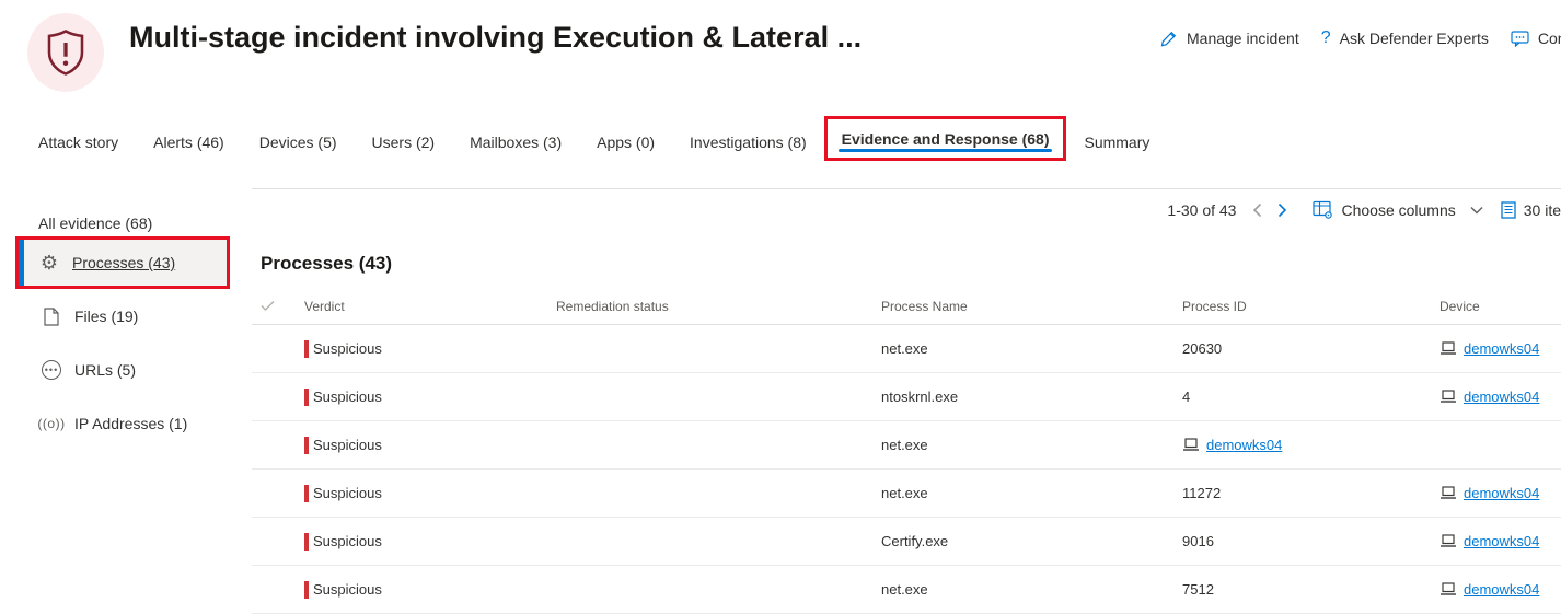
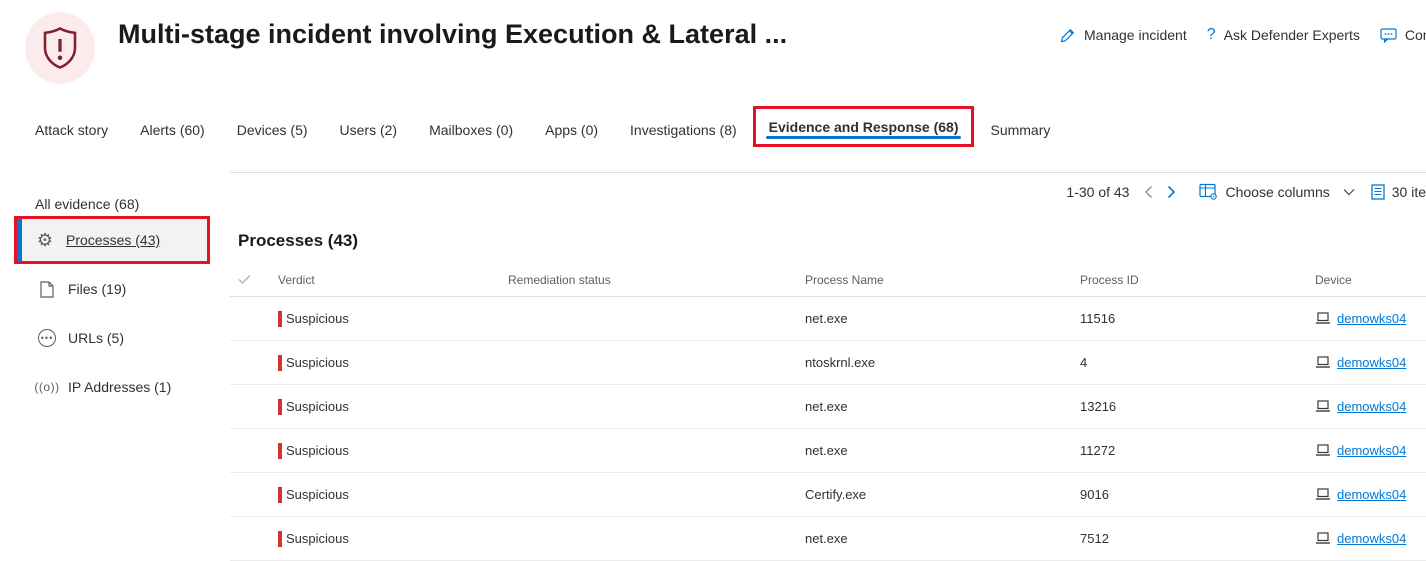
  Multi-stage incident involving Execution & Lateral ...
  Manage incident
  ?
  Ask Defender Experts
  Attack story
- Alerts (46)
+ Alerts (60)
  Devices (5)
  Users (2)
- Mailboxes (3)
+ Mailboxes (0)
  Apps (0)
  Investigations (8)
  Evidence and Response (68)
  Summary
  All evidence (68)
  ⚙
  Processes (43)
  Files (19)
  •••
  URLs (5)
  ((o))
  IP Addresses (1)
  1-30 of 43
  Choose columns
  30 ite
  Processes (43)
  Verdict
  Remediation status
  Process Name
  Process ID
  Device
  Suspicious
  net.exe
- 20630
+ 11516
  demowks04
  Suspicious
  ntoskrnl.exe
  4
  demowks04
  Suspicious
  net.exe
+ 13216
  demowks04
  Suspicious
  net.exe
  11272
  demowks04
  Suspicious
  Certify.exe
  9016
  demowks04
  Suspicious
  net.exe
  7512
  demowks04
